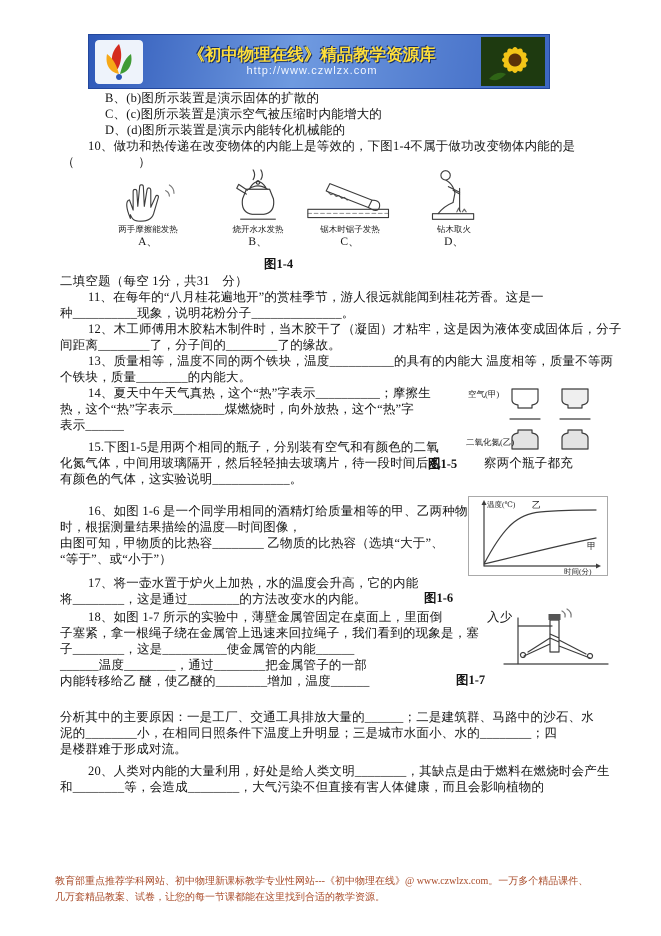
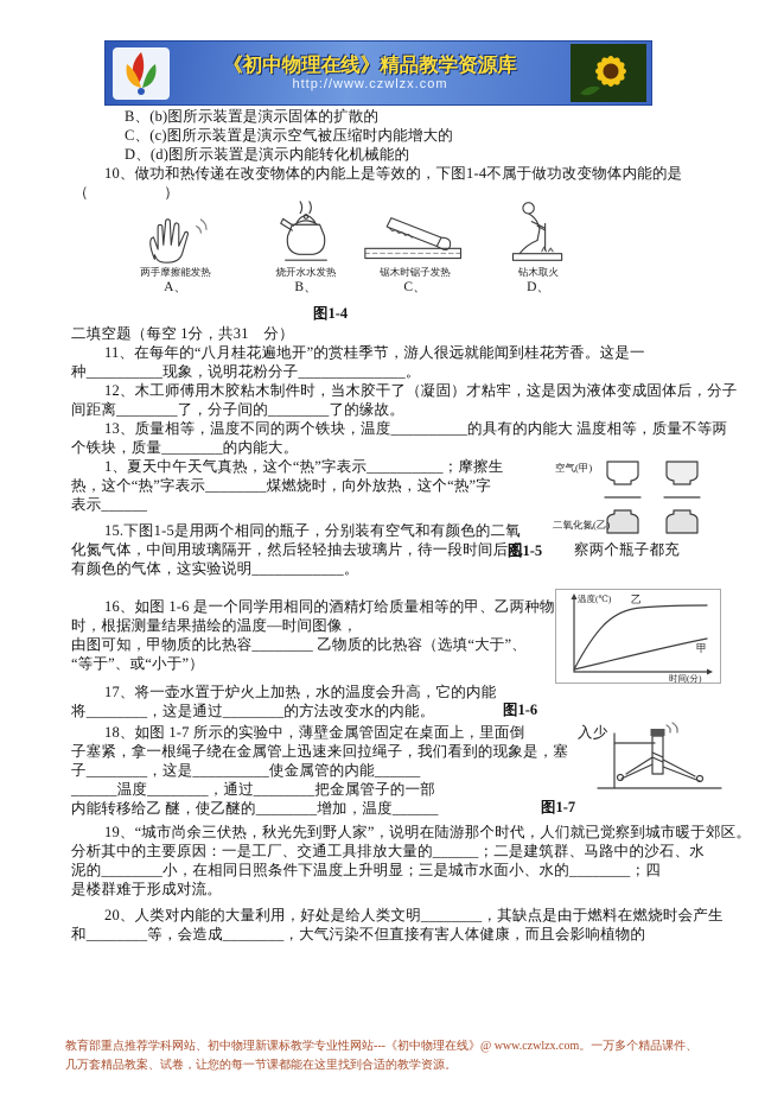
  《初中物理在线》精品教学资源库
  http://www.czwlzx.com
  B、(b)图所示装置是演示固体的扩散的
  C、(c)图所示装置是演示空气被压缩时内能增大的
  D、(d)图所示装置是演示内能转化机械能的
  10、做功和热传递在改变物体的内能上是等效的，下图1-4不属于做功改变物体内能的是
  （ ）
  两手摩擦能发热
  A、
  烧开水水发热
  B、
  锯木时锯子发热
  C、
  钻木取火
  D、
  图1-4
  二填空题（每空 1分，共31 分）
  11、在每年的“八月桂花遍地开”的赏桂季节，游人很远就能闻到桂花芳香。这是一
  种__________现象，说明花粉分子______________。
  12、木工师傅用木胶粘木制件时，当木胶干了（凝固）才粘牢，这是因为液体变成固体后，分子
  间距离________了，分子间的________了的缘故。
  13、质量相等，温度不同的两个铁块，温度__________的具有的内能大 温度相等，质量不等两
  个铁块，质量________的内能大。
- 14、夏天中午天气真热，这个“热”字表示__________；摩擦生
+ 1、夏天中午天气真热，这个“热”字表示__________；摩擦生
  热，这个“热”字表示________煤燃烧时，向外放热，这个“热”字
  表示______
  空气(甲)
  二氧化氮(乙)
  15.下图1-5是用两个相同的瓶子，分别装有空气和有颜色的二氧
  化氮气体，中间用玻璃隔开，然后轻轻抽去玻璃片，待一段时间后观
  图1-5
  察两个瓶子都充
  有颜色的气体，这实验说明____________。
  16、如图 1-6 是一个同学用相同的酒精灯给质量相等的甲、乙两种物
  时，根据测量结果描绘的温度—时间图像，
  由图可知，甲物质的比热容________ 乙物质的比热容（选填“大于”、
  “等于”、或“小于”）
  温度(℃)
  时间(分)
  乙
  甲
  17、将一壶水置于炉火上加热，水的温度会升高，它的内能
  将________，这是通过________的方法改变水的内能。
  图1-6
  18、如图 1-7 所示的实验中，薄壁金属管固定在桌面上，里面倒
  入少
  子塞紧，拿一根绳子绕在金属管上迅速来回拉绳子，我们看到的现象是，塞
  子________，这是__________使金属管的内能______
  ______温度________，通过________把金属管子的一部
  内能转移给乙 醚，使乙醚的________增加，温度______
  图1-7
+ 19、“城市尚余三伏热，秋光先到野人家”，说明在陆游那个时代，人们就已觉察到城市暖于郊区。
  分析其中的主要原因：一是工厂、交通工具排放大量的______；二是建筑群、马路中的沙石、水
  泥的________小，在相同日照条件下温度上升明显；三是城市水面小、水的________；四
  是楼群难于形成对流。
  20、人类对内能的大量利用，好处是给人类文明________，其缺点是由于燃料在燃烧时会产生
  和________等，会造成________，大气污染不但直接有害人体健康，而且会影响植物的
  教育部重点推荐学科网站、初中物理新课标教学专业性网站---《初中物理在线》@ www.czwlzx.com。一万多个精品课件、
  几万套精品教案、试卷，让您的每一节课都能在这里找到合适的教学资源。
